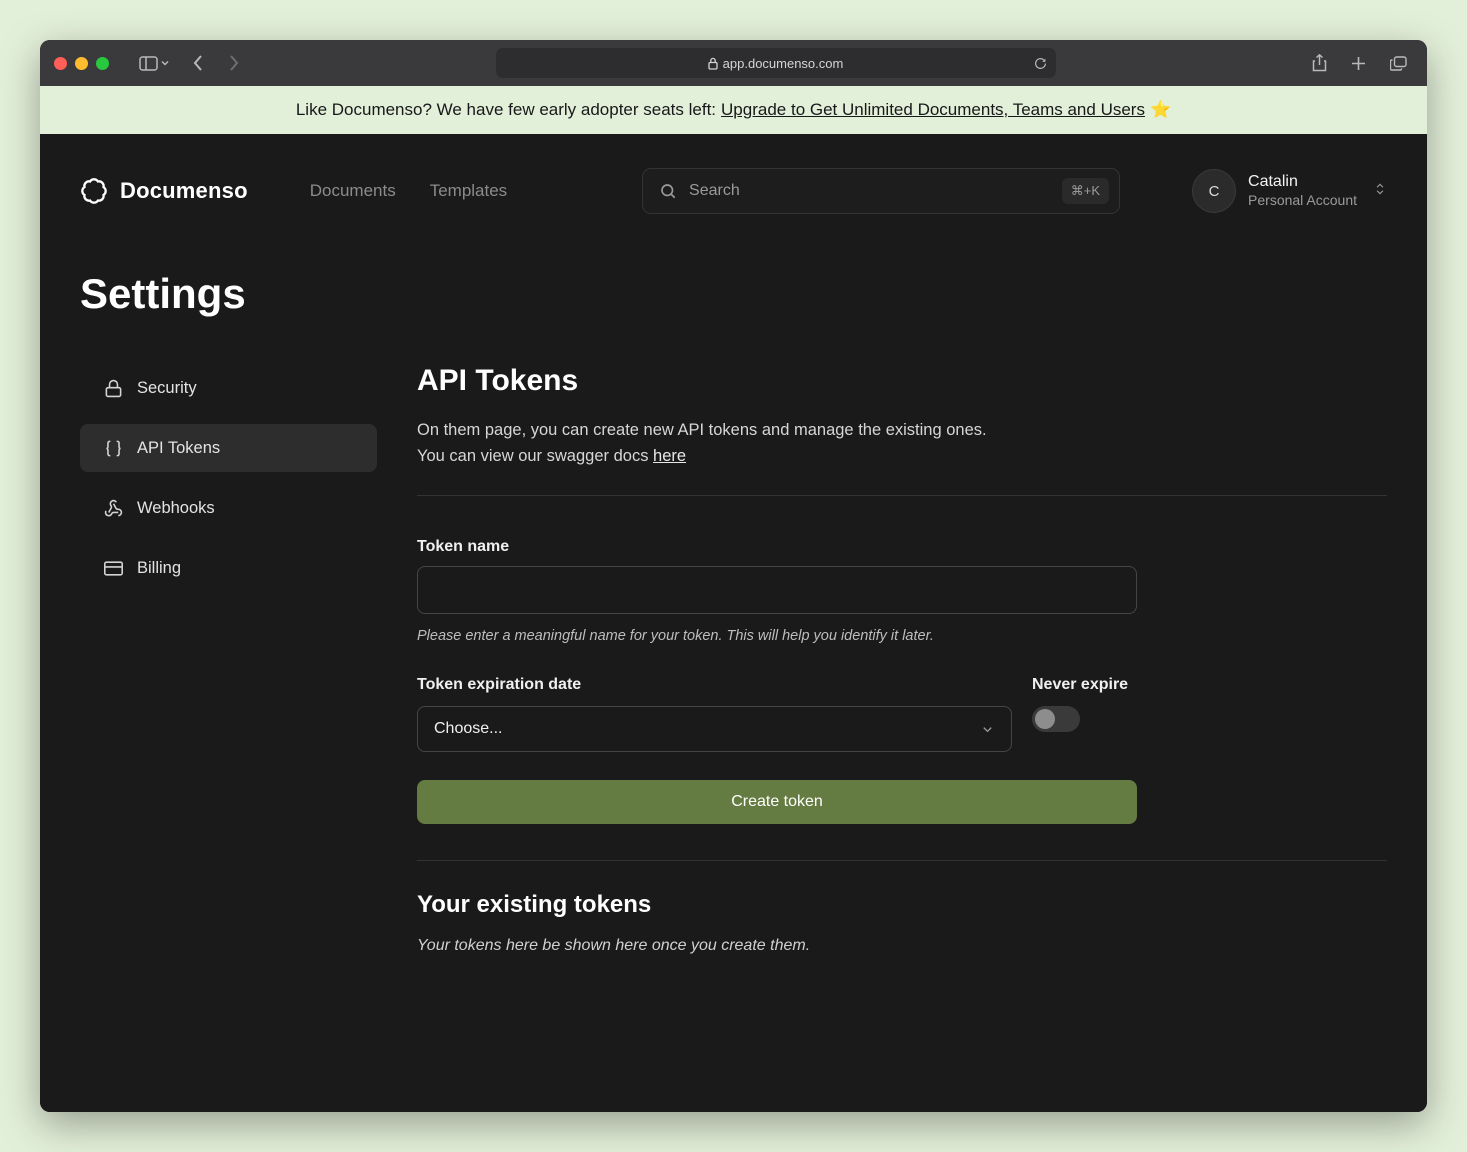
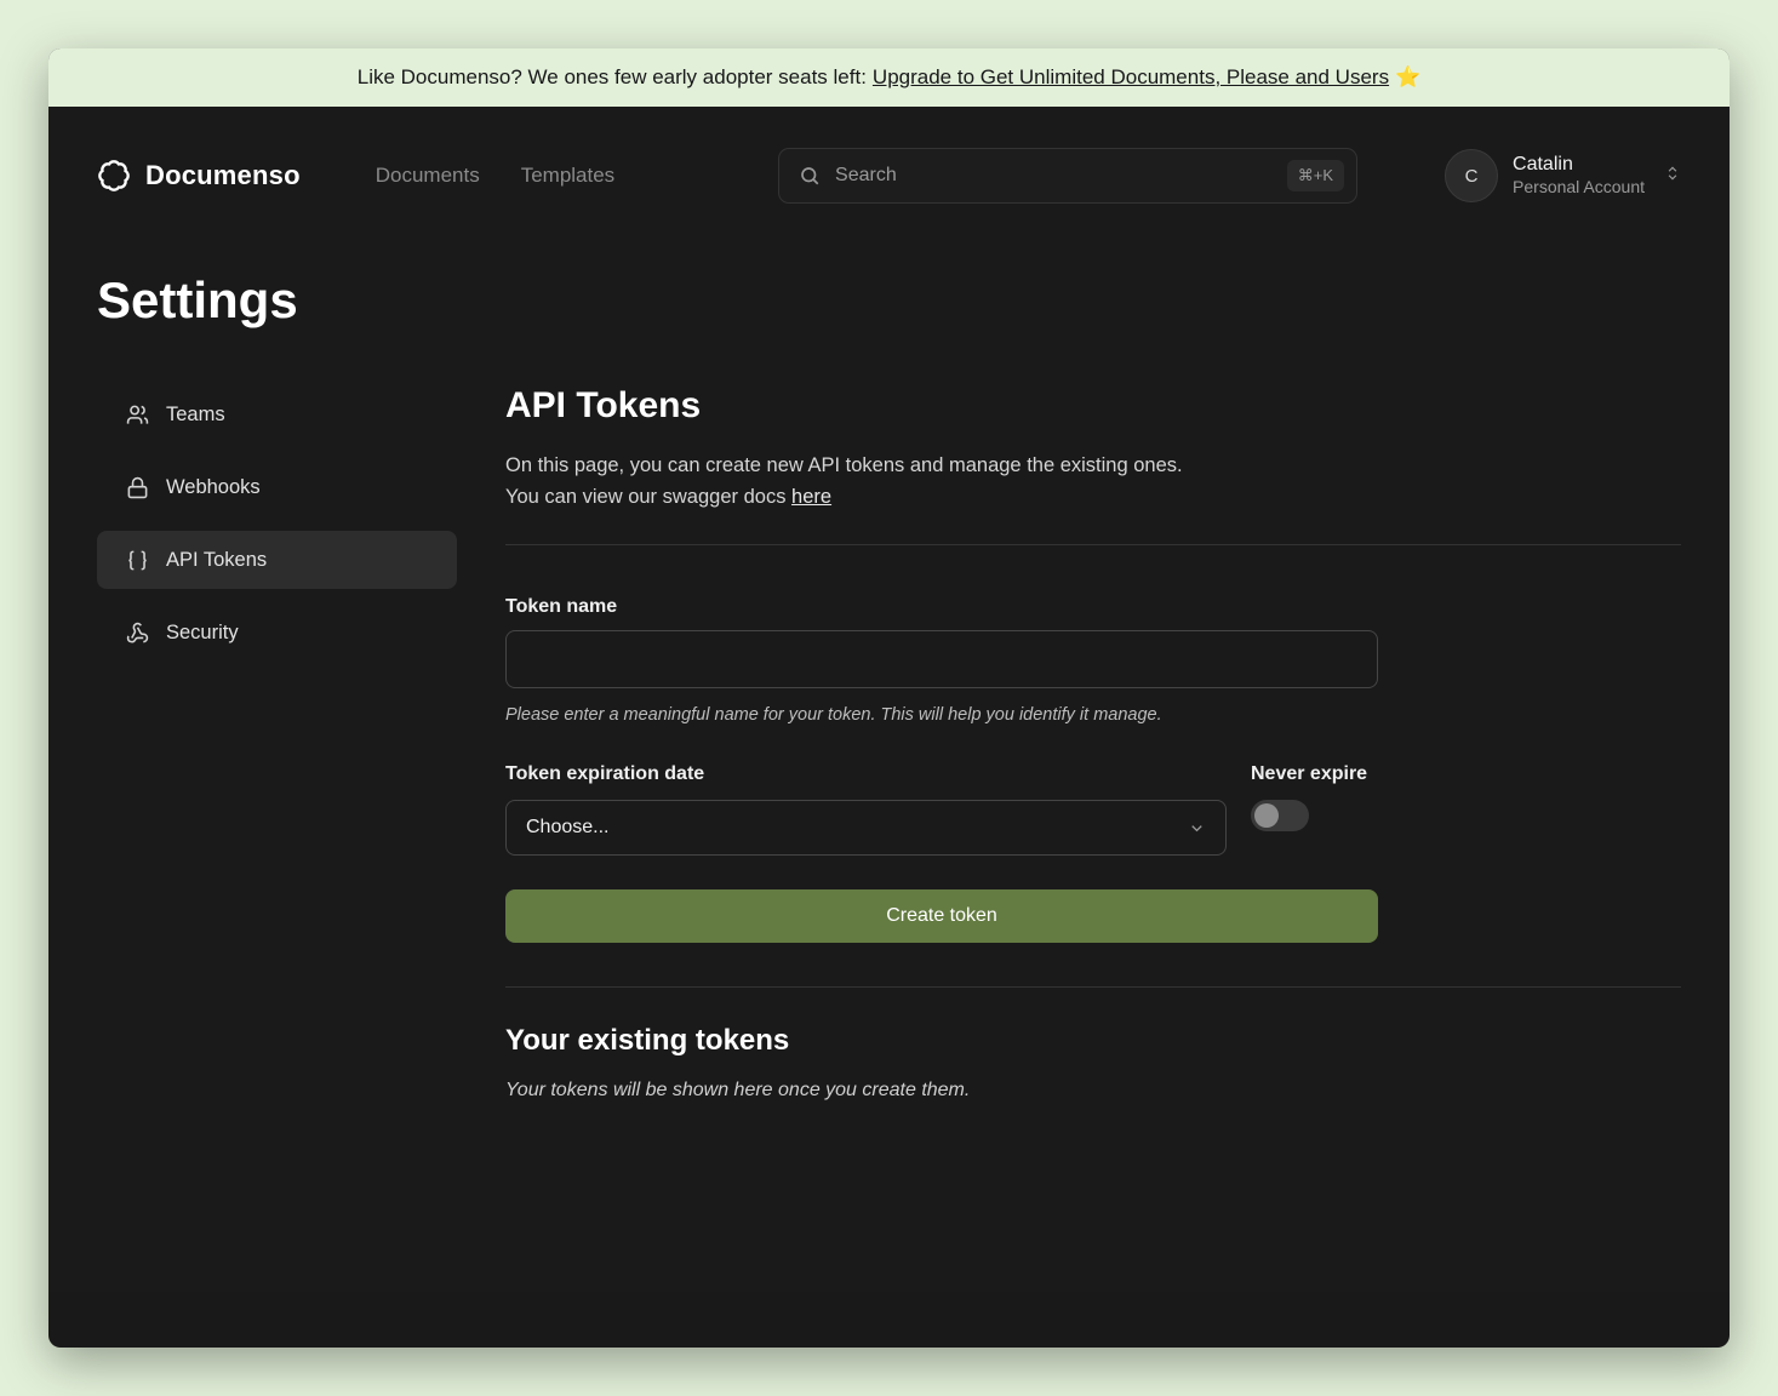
- app.documenso.com
- Like Documenso? We have few early adopter seats left:
+ Like Documenso? We ones few early adopter seats left:
- Upgrade to Get Unlimited Documents, Teams and Users
+ Upgrade to Get Unlimited Documents, Please and Users
  ⭐
  Documenso
  Documents
  Templates
  Search
  ⌘+K
  C
  Catalin
  Personal Account
  Settings
+ Teams
- Security
+ Webhooks
  API Tokens
- Webhooks
+ Security
- Billing
  API Tokens
- On them page, you can create new API tokens and manage the existing ones.
+ On this page, you can create new API tokens and manage the existing ones.
  You can view our swagger docs here
  Token name
- Please enter a meaningful name for your token. This will help you identify it later.
+ Please enter a meaningful name for your token. This will help you identify it manage.
  Token expiration date
  Choose...
  Never expire
  Create token
  Your existing tokens
- Your tokens here be shown here once you create them.
+ Your tokens will be shown here once you create them.
